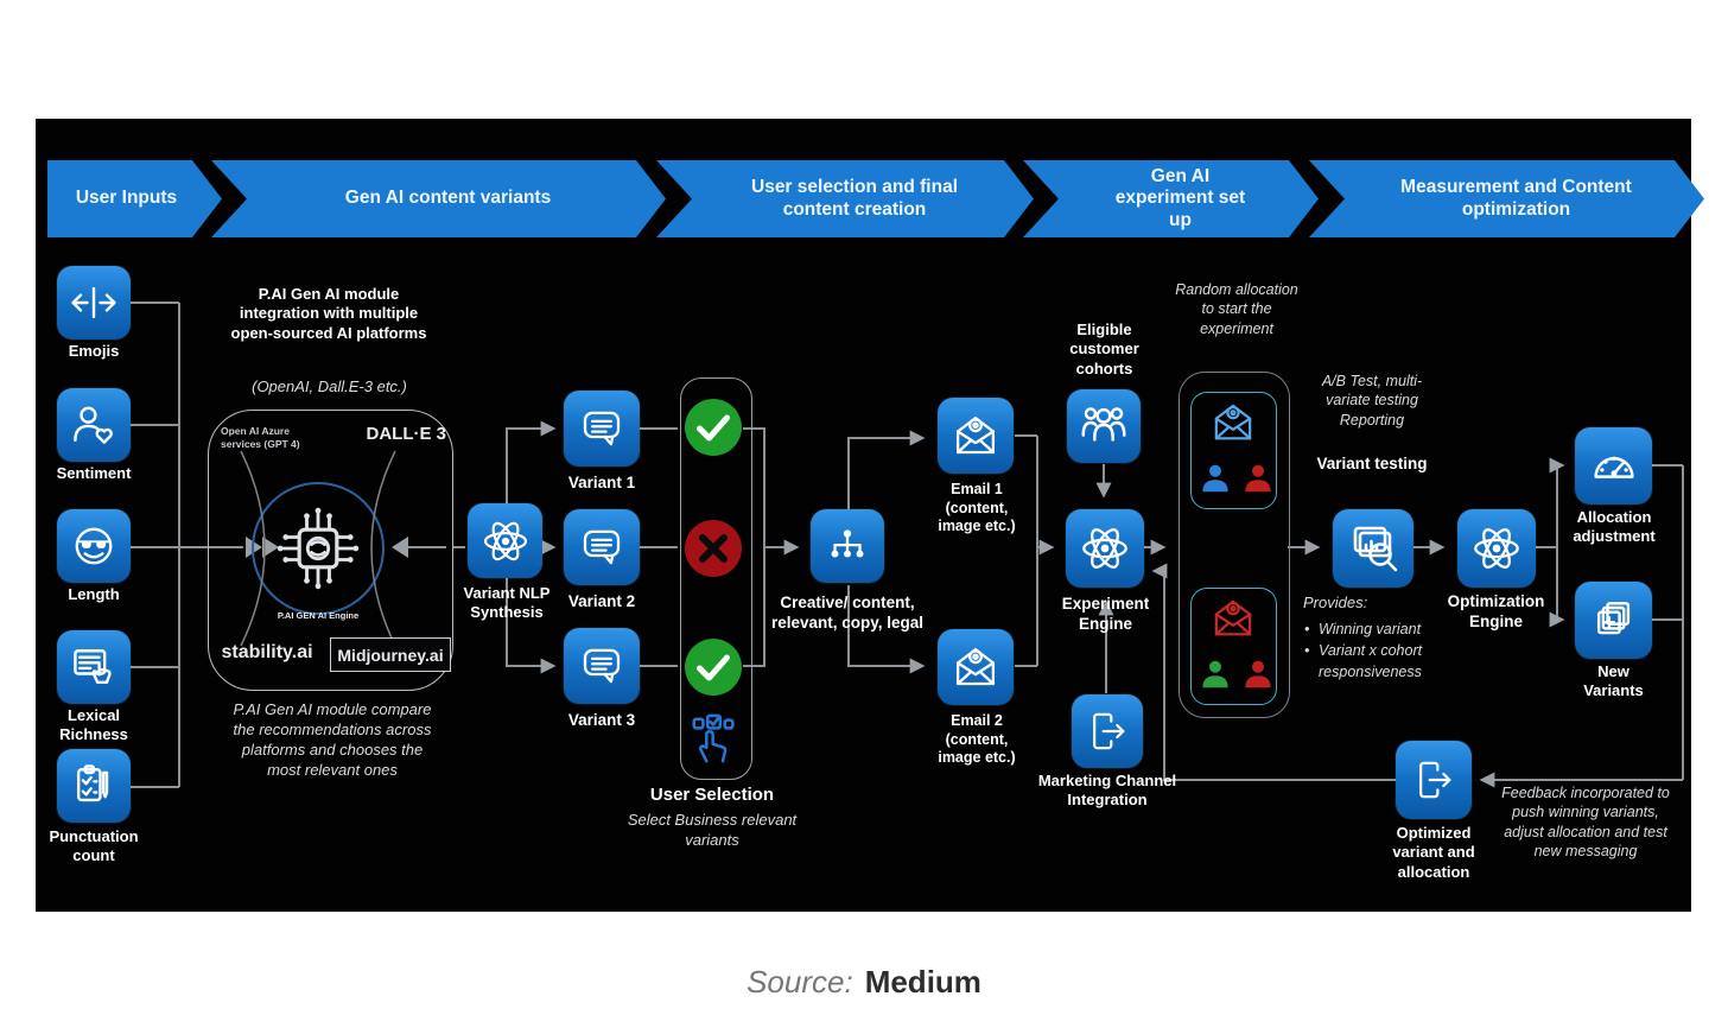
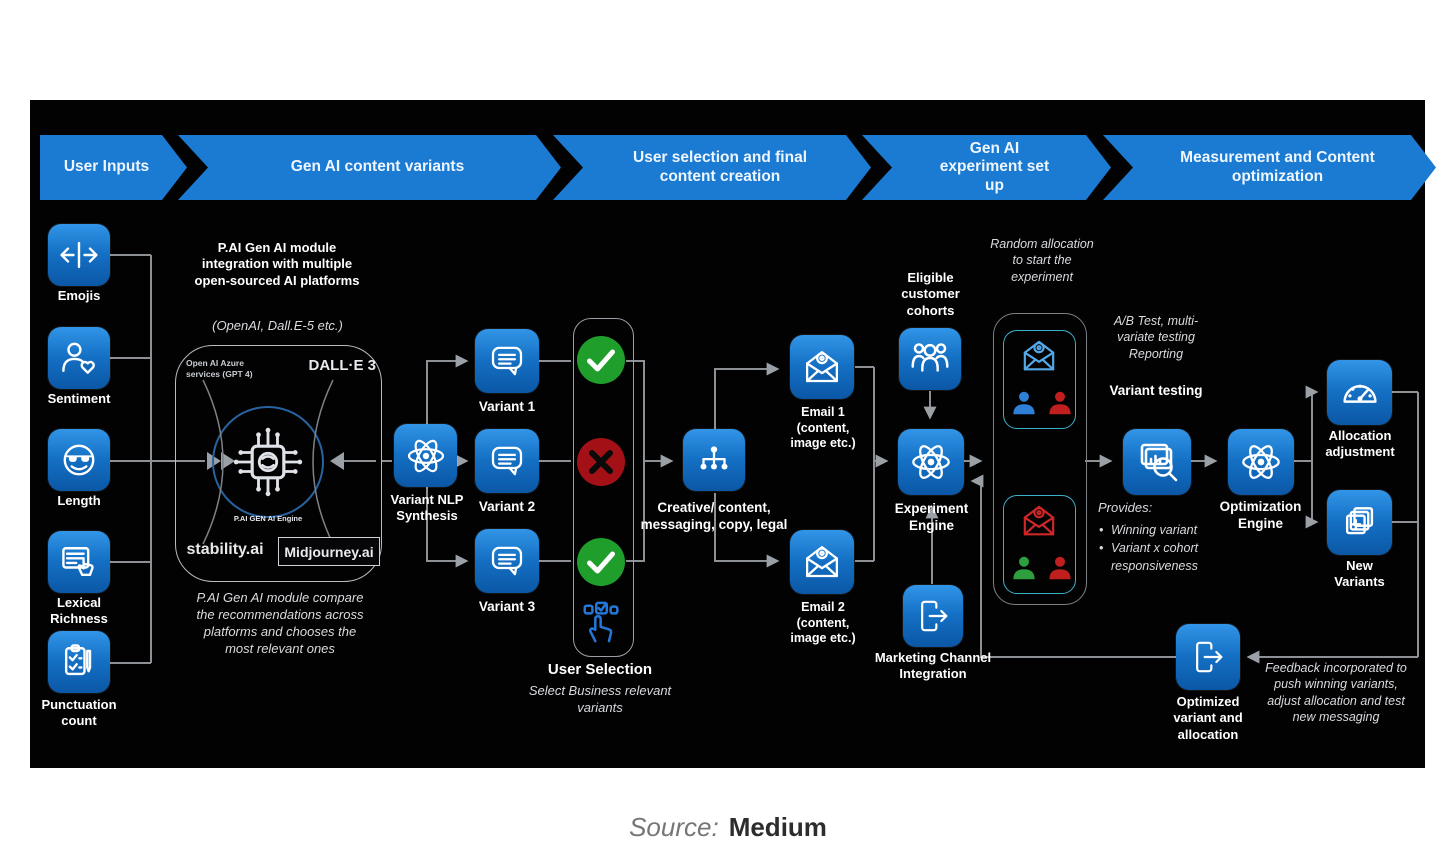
  User Inputs
  Gen AI content variants
  User selection and final content creation
  Gen AI experiment set up
  Measurement and Content optimization
  Emojis
  Sentiment
  Length
  Lexical Richness
  Punctuation count
  P.AI Gen AI module integration with multiple open-sourced AI platforms
- (OpenAI, Dall.E-3 etc.)
+ (OpenAI, Dall.E-5 etc.)
  Open AI Azure services (GPT 4)
  DALL·E 3
  P.AI GEN AI Engine
  stability.ai
  Midjourney.ai
  P.AI Gen AI module compare the recommendations across platforms and chooses the most relevant ones
  Variant NLP Synthesis
  Variant 1
  Variant 2
  Variant 3
  User Selection
  Select Business relevant variants
- Creative/ content, relevant, copy, legal
+ Creative/ content, messaging, copy, legal
  Email 1 (content, image etc.)
  Email 2 (content, image etc.)
  Eligible customer cohorts
  Experiment Engine
  Marketing Channel Integration
  Random allocation to start the experiment
  A/B Test, multi-variate testing Reporting
  Variant testing
  Provides:
  Winning variant
  Variant x cohort responsiveness
  Optimization Engine
  Allocation adjustment
  New Variants
  Optimized variant and allocation
  Feedback incorporated to push winning variants, adjust allocation and test new messaging
  Source: Medium
